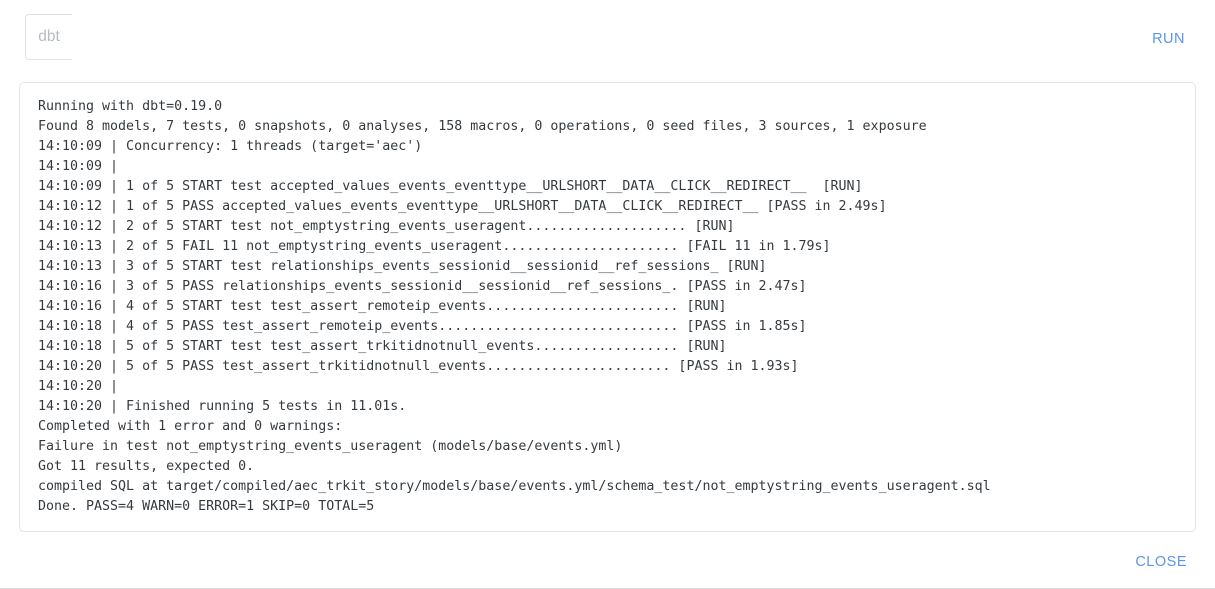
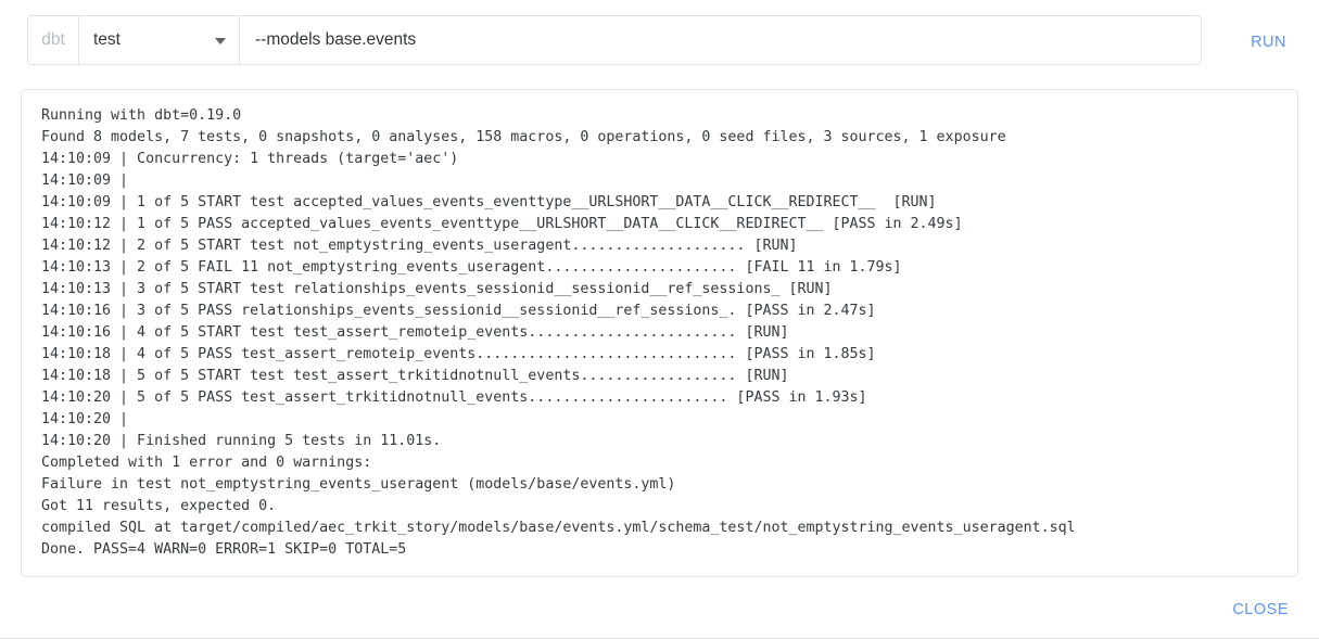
  dbt
+ test
+ --models base.events
  RUN
  Running with dbt=0.19.0
  Found 8 models, 7 tests, 0 snapshots, 0 analyses, 158 macros, 0 operations, 0 seed files, 3 sources, 1 exposure
  14:10:09 | Concurrency: 1 threads (target='aec')
  14:10:09 |
  14:10:09 | 1 of 5 START test accepted_values_events_eventtype__URLSHORT__DATA__CLICK__REDIRECT__ [RUN]
  14:10:12 | 1 of 5 PASS accepted_values_events_eventtype__URLSHORT__DATA__CLICK__REDIRECT__ [PASS in 2.49s]
  14:10:12 | 2 of 5 START test not_emptystring_events_useragent.................... [RUN]
  14:10:13 | 2 of 5 FAIL 11 not_emptystring_events_useragent...................... [FAIL 11 in 1.79s]
  14:10:13 | 3 of 5 START test relationships_events_sessionid__sessionid__ref_sessions_ [RUN]
  14:10:16 | 3 of 5 PASS relationships_events_sessionid__sessionid__ref_sessions_. [PASS in 2.47s]
  14:10:16 | 4 of 5 START test test_assert_remoteip_events........................ [RUN]
  14:10:18 | 4 of 5 PASS test_assert_remoteip_events.............................. [PASS in 1.85s]
  14:10:18 | 5 of 5 START test test_assert_trkitidnotnull_events.................. [RUN]
  14:10:20 | 5 of 5 PASS test_assert_trkitidnotnull_events....................... [PASS in 1.93s]
  14:10:20 |
  14:10:20 | Finished running 5 tests in 11.01s.
  Completed with 1 error and 0 warnings:
  Failure in test not_emptystring_events_useragent (models/base/events.yml)
  Got 11 results, expected 0.
  compiled SQL at target/compiled/aec_trkit_story/models/base/events.yml/schema_test/not_emptystring_events_useragent.sql
  Done. PASS=4 WARN=0 ERROR=1 SKIP=0 TOTAL=5
  CLOSE
